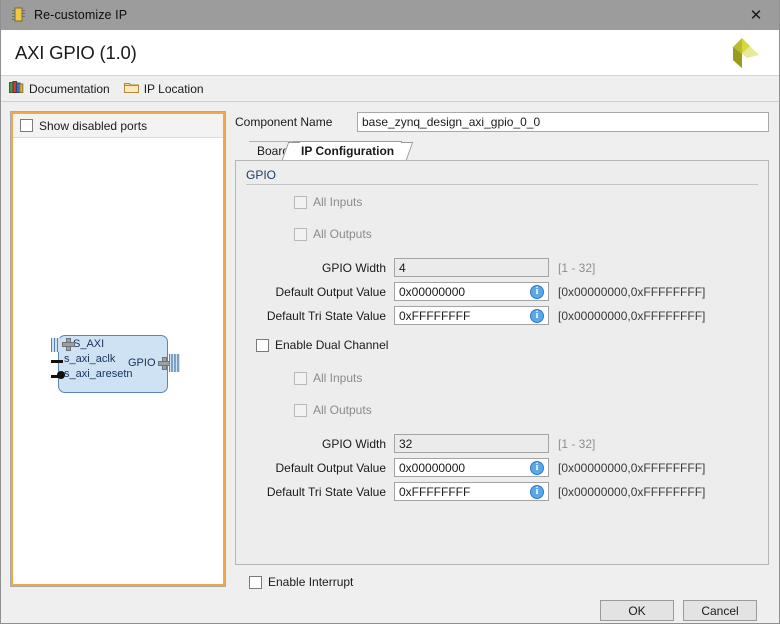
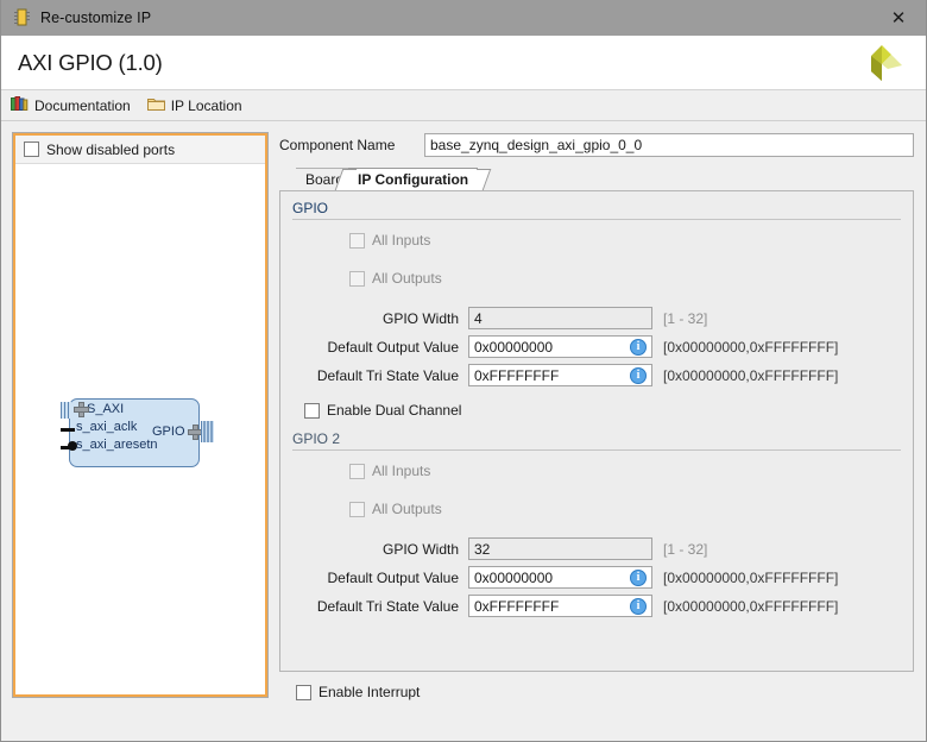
  Re-customize IP
  ✕
  AXI GPIO (1.0)
  Documentation
  IP Location
  Show disabled ports
  S_AXI
  s_axi_aclk
  s_axi_aresetn
  GPIO
  Component Name
  base_zynq_design_axi_gpio_0_0
  Boar
  IP Configuration
  GPIO
  All Inputs
  All Outputs
  GPIO Width
  4
  [1 - 32]
  Default Output Value
  0x00000000
  i
  [0x00000000,0xFFFFFFFF]
  Default Tri State Value
  0xFFFFFFFF
  i
  [0x00000000,0xFFFFFFFF]
  Enable Dual Channel
+ GPIO 2
  All Inputs
  All Outputs
  GPIO Width
  32
  [1 - 32]
  Default Output Value
  0x00000000
  i
  [0x00000000,0xFFFFFFFF]
  Default Tri State Value
  0xFFFFFFFF
  i
  [0x00000000,0xFFFFFFFF]
  Enable Interrupt
- OK
- Cancel
